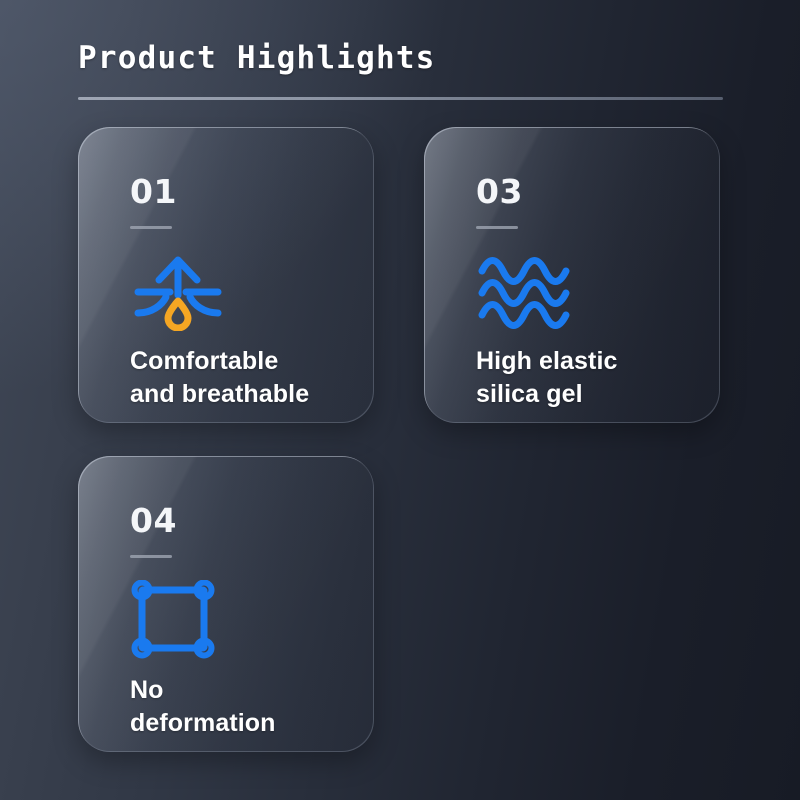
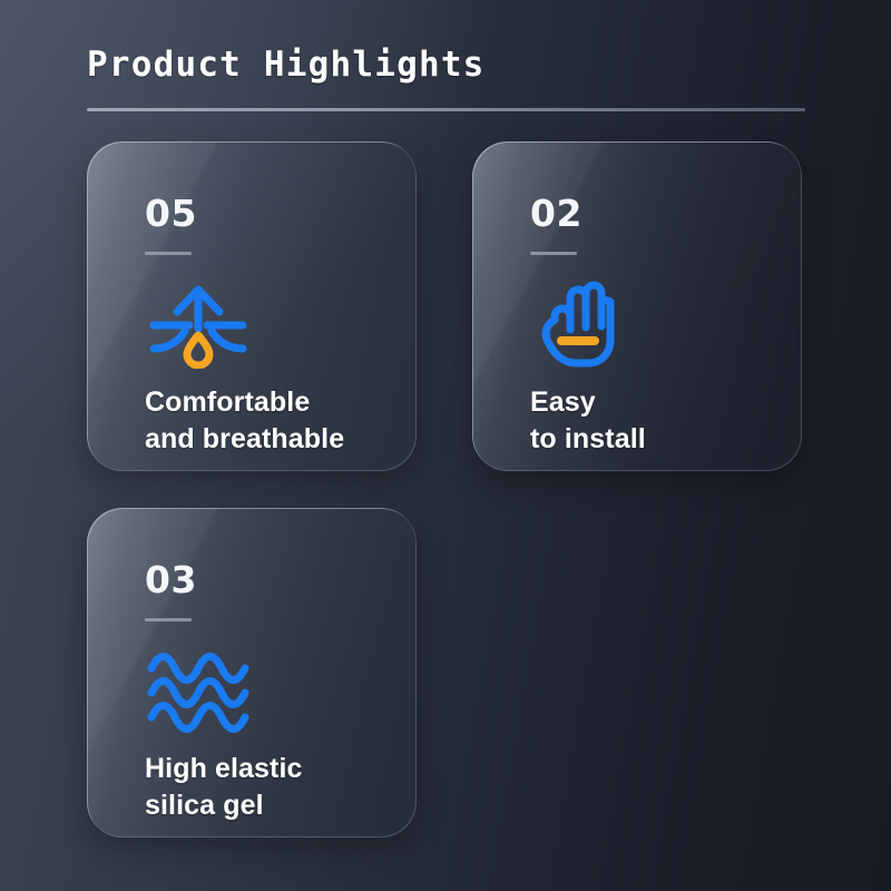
  Product Highlights
- 01
+ 05
  Comfortable
  and breathable
+ 02
+ Easy
+ to install
  03
  High elastic
  silica gel
- 04
- No
- deformation
